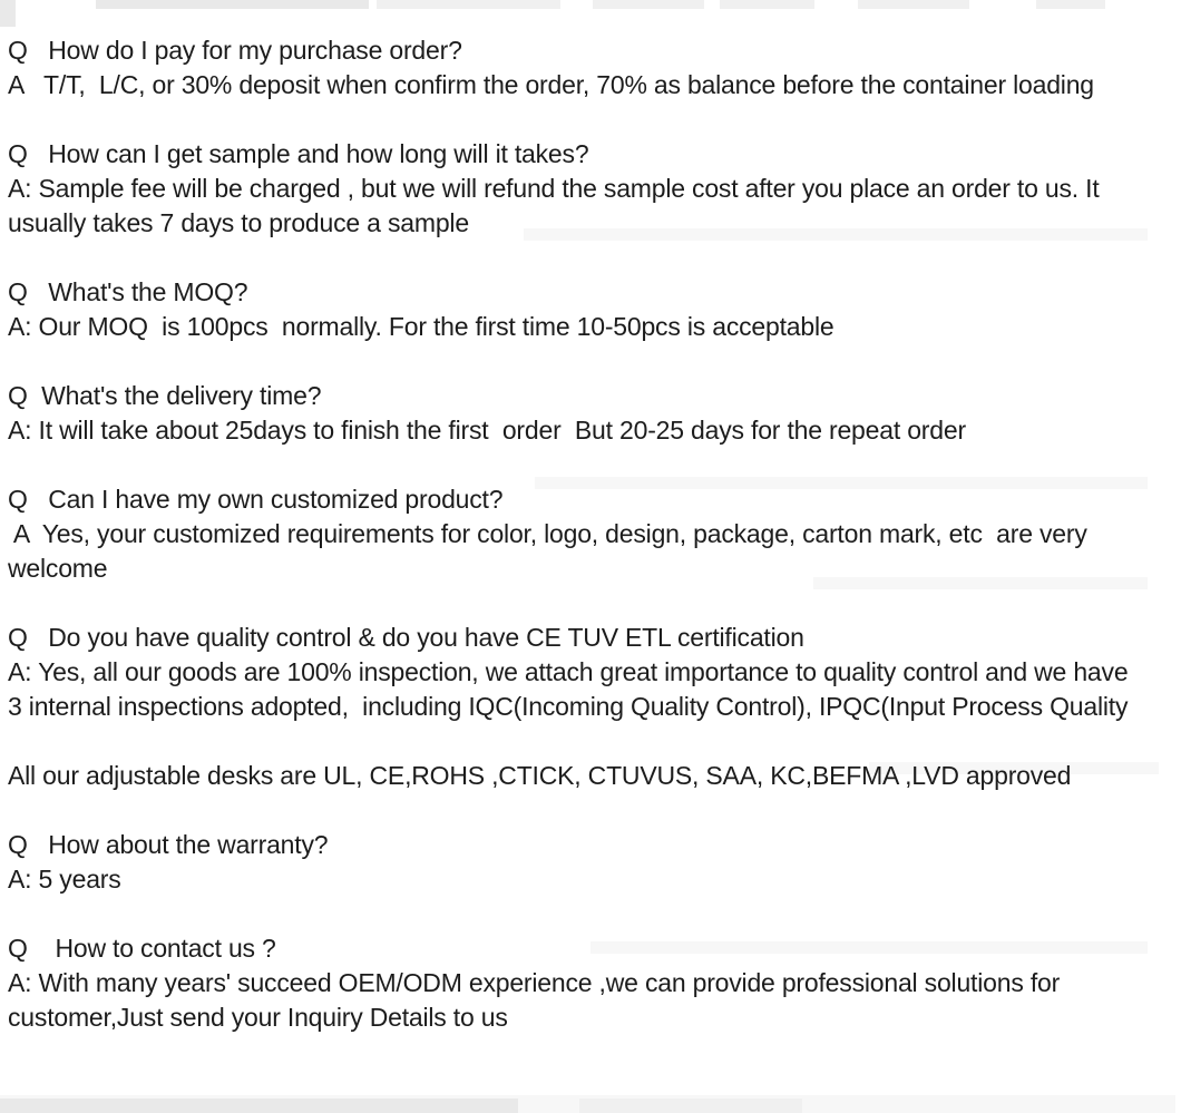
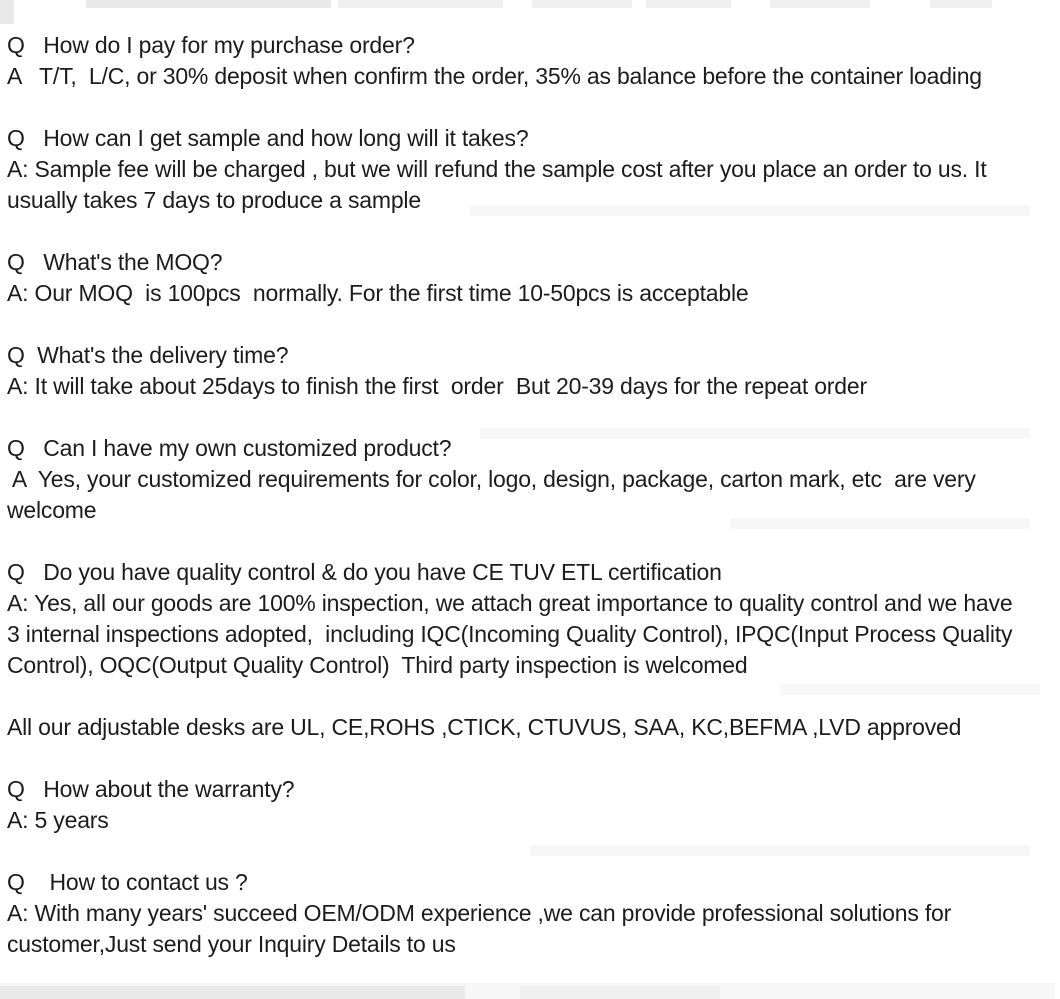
  Q How do I pay for my purchase order?
- A T/T, L/C, or 30% deposit when confirm the order, 70% as balance before the container loading
+ A T/T, L/C, or 30% deposit when confirm the order, 35% as balance before the container loading
  Q How can I get sample and how long will it takes?
  A: Sample fee will be charged , but we will refund the sample cost after you place an order to us. It
  usually takes 7 days to produce a sample
  Q What's the MOQ?
  A: Our MOQ is 100pcs normally. For the first time 10-50pcs is acceptable
  Q What's the delivery time?
- A: It will take about 25days to finish the first order But 20-25 days for the repeat order
+ A: It will take about 25days to finish the first order But 20-39 days for the repeat order
  Q Can I have my own customized product?
  A Yes, your customized requirements for color, logo, design, package, carton mark, etc are very
  welcome
  Q Do you have quality control & do you have CE TUV ETL certification
  A: Yes, all our goods are 100% inspection, we attach great importance to quality control and we have
  3 internal inspections adopted, including IQC(Incoming Quality Control), IPQC(Input Process Quality
+ Control), OQC(Output Quality Control) Third party inspection is welcomed
  All our adjustable desks are UL, CE,ROHS ,CTICK, CTUVUS, SAA, KC,BEFMA ,LVD approved
  Q How about the warranty?
  A: 5 years
  Q How to contact us ?
  A: With many years' succeed OEM/ODM experience ,we can provide professional solutions for
  customer,Just send your Inquiry Details to us
